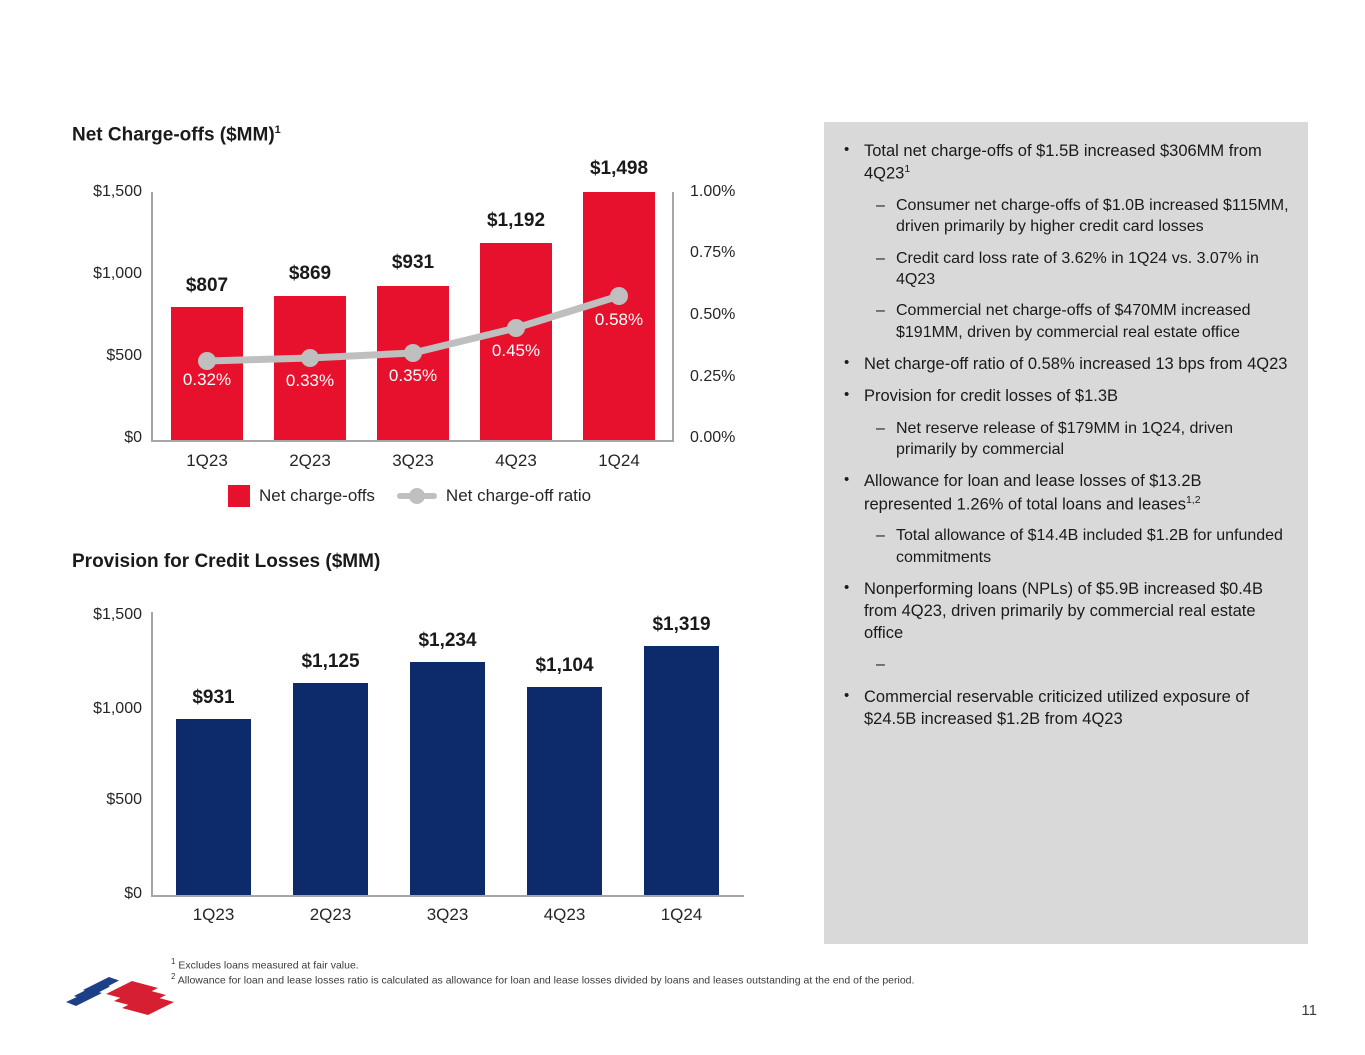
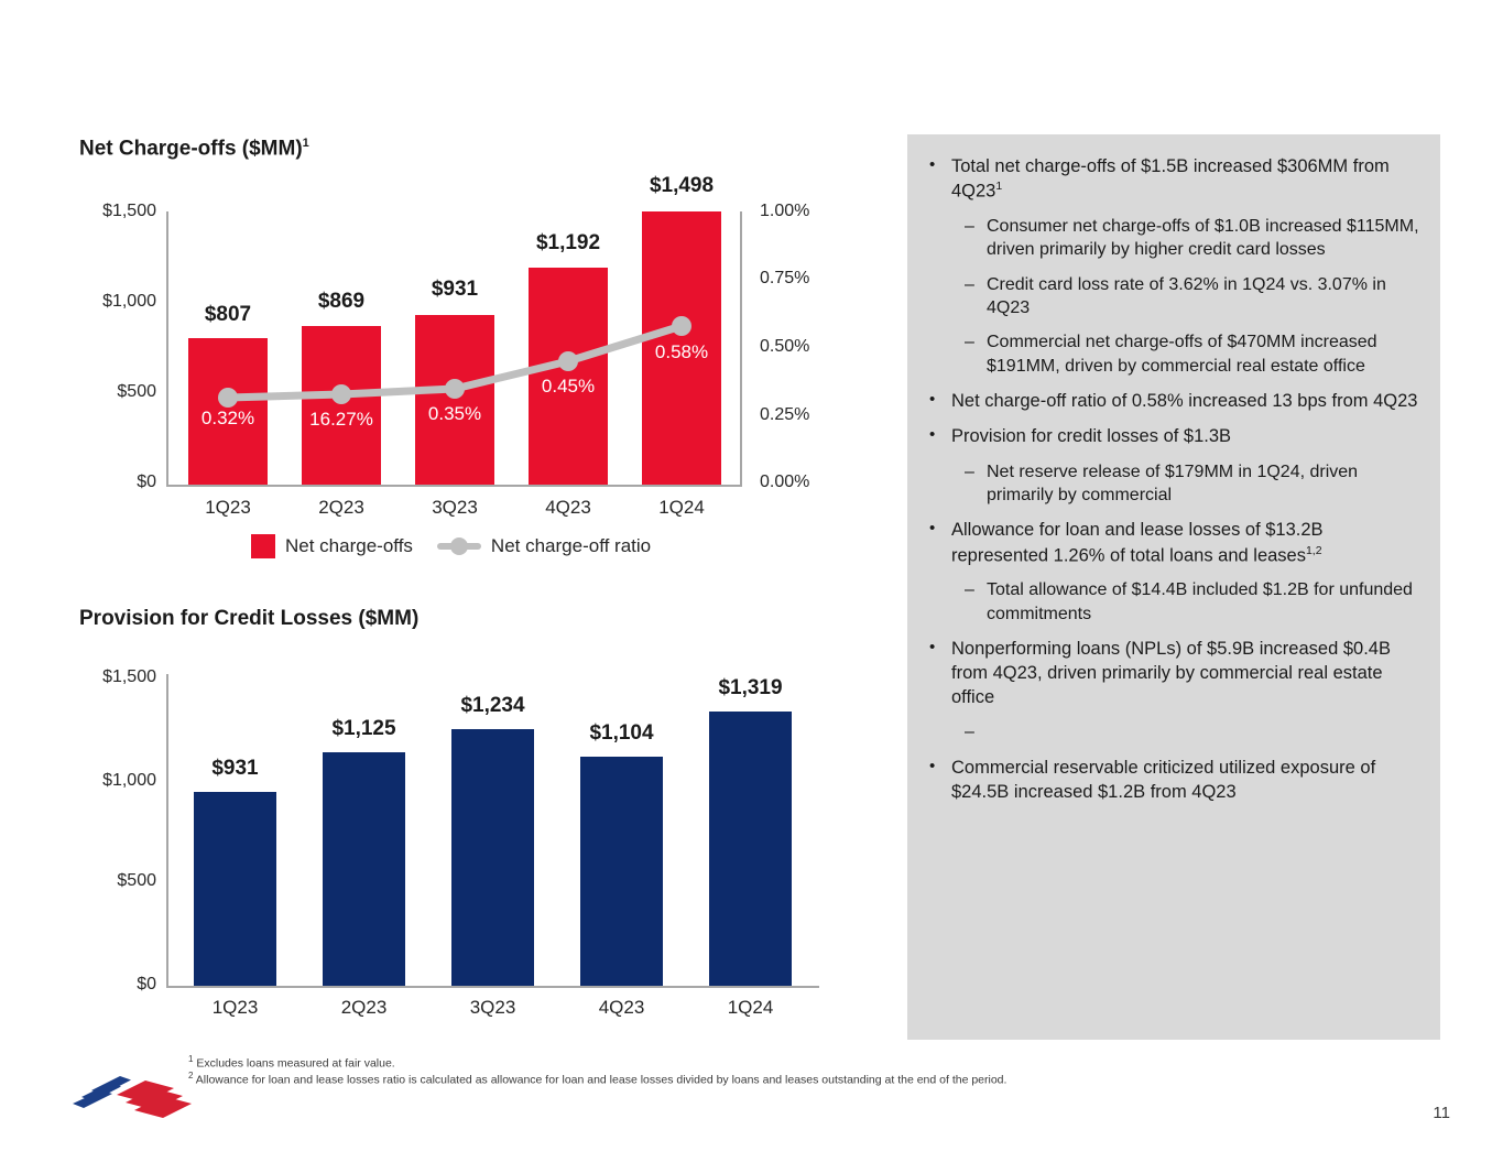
  Net Charge-offs ($MM)1
  $1,500
  $1,000
  $500
  $0
  1.00%
  0.75%
  0.50%
  0.25%
  0.00%
  $807
  $869
  $931
  $1,192
  $1,498
  0.32%
- 0.33%
+ 16.27%
  0.35%
  0.45%
  0.58%
  1Q23
  2Q23
  3Q23
  4Q23
  1Q24
  Net charge-offs
  Net charge-off ratio
  Provision for Credit Losses ($MM)
  $1,500
  $1,000
  $500
  $0
  $931
  $1,125
  $1,234
  $1,104
  $1,319
  1Q23
  2Q23
  3Q23
  4Q23
  1Q24
  •
  Total net charge-offs of $1.5B increased $306MM from 4Q231
  –
  Consumer net charge-offs of $1.0B increased $115MM, driven primarily by higher credit card losses
  –
  Credit card loss rate of 3.62% in 1Q24 vs. 3.07% in 4Q23
  –
  Commercial net charge-offs of $470MM increased $191MM, driven by commercial real estate office
  •
  Net charge-off ratio of 0.58% increased 13 bps from 4Q23
  •
  Provision for credit losses of $1.3B
  –
  Net reserve release of $179MM in 1Q24, driven primarily by commercial
  •
  Allowance for loan and lease losses of $13.2B represented 1.26% of total loans and leases1,2
  –
  Total allowance of $14.4B included $1.2B for unfunded commitments
  •
  Nonperforming loans (NPLs) of $5.9B increased $0.4B from 4Q23, driven primarily by commercial real estate office
  –
  •
  Commercial reservable criticized utilized exposure of $24.5B increased $1.2B from 4Q23
  1 Excludes loans measured at fair value.
  2 Allowance for loan and lease losses ratio is calculated as allowance for loan and lease losses divided by loans and leases outstanding at the end of the period.
  11
